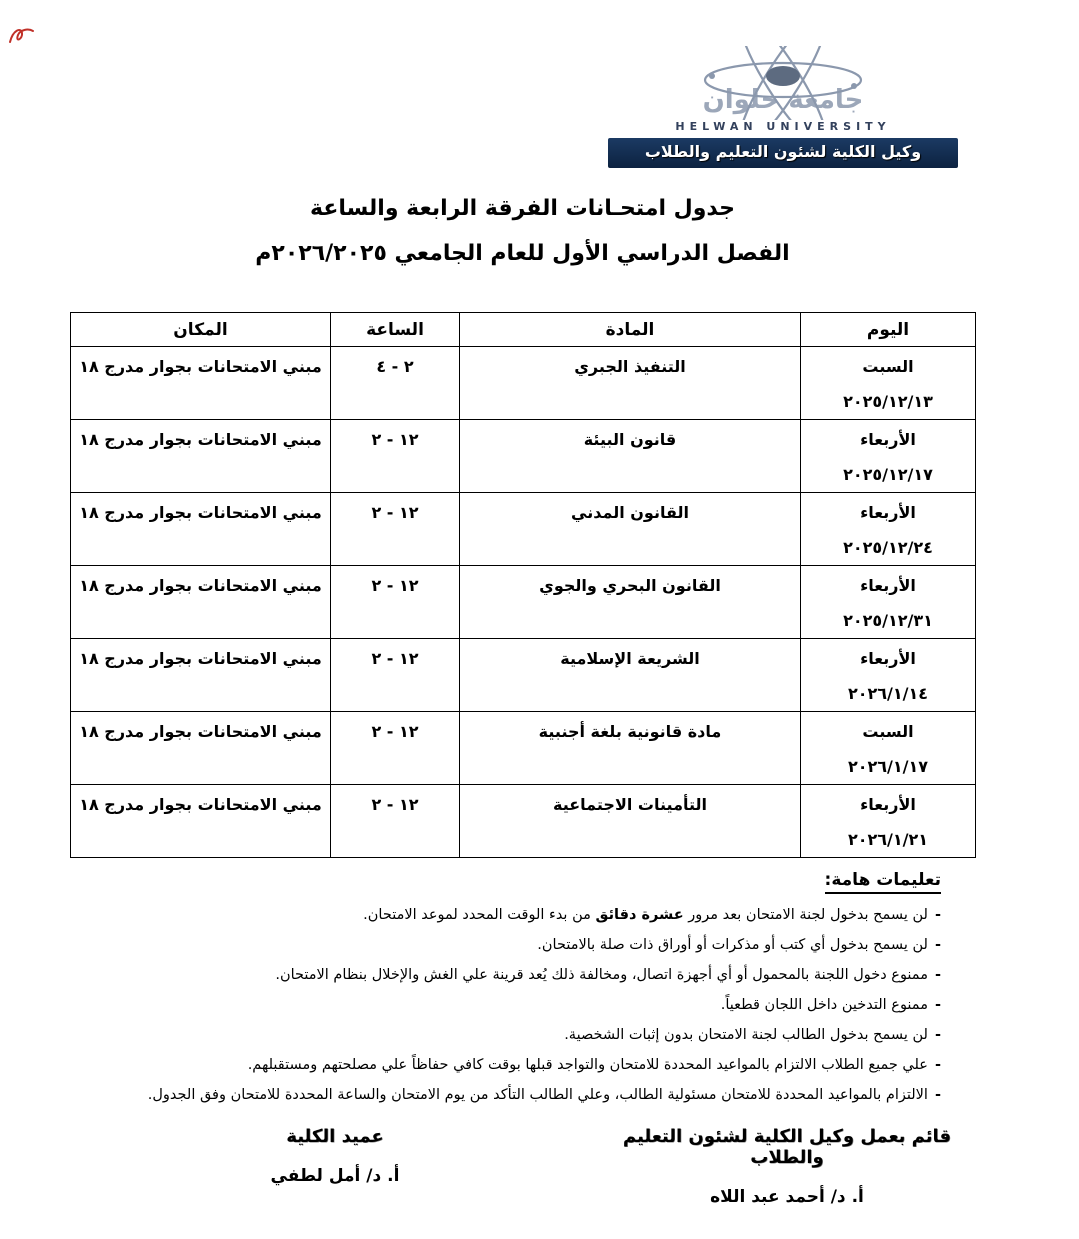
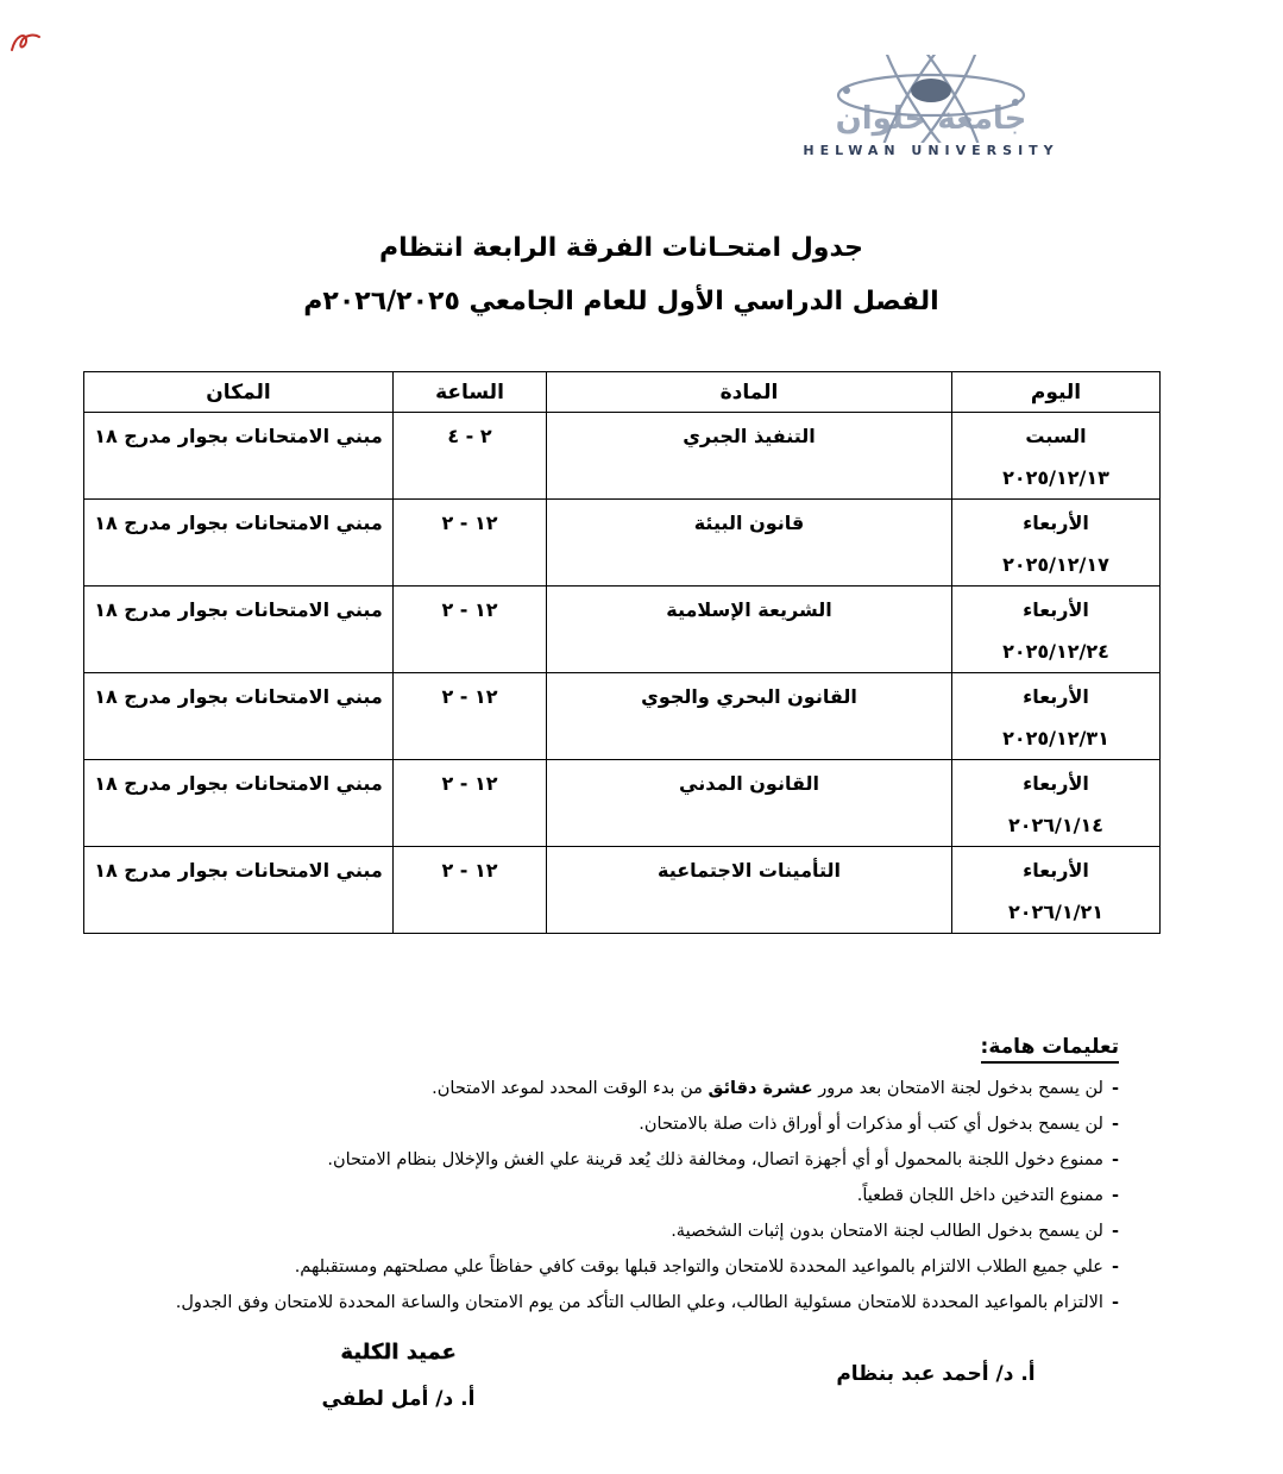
  جامعة حلوان
  HELWAN UNIVERSITY
- وكيل الكلية لشئون التعليم والطلاب
- جدول امتحـانات الفرقة الرابعة والساعة
+ جدول امتحـانات الفرقة الرابعة انتظام
  الفصل الدراسي الأول للعام الجامعي ٢٠٢٦/٢٠٢٥م
  اليوم	المادة	الساعة	المكان
  السبت ٢٠٢٥/١٢/١٣	التنفيذ الجبري	٢ - ٤	مبني الامتحانات بجوار مدرج ١٨
  الأربعاء ٢٠٢٥/١٢/١٧	قانون البيئة	١٢ - ٢	مبني الامتحانات بجوار مدرج ١٨
- الأربعاء ٢٠٢٥/١٢/٢٤	القانون المدني	١٢ - ٢	مبني الامتحانات بجوار مدرج ١٨
+ الأربعاء ٢٠٢٥/١٢/٢٤	الشريعة الإسلامية	١٢ - ٢	مبني الامتحانات بجوار مدرج ١٨
  الأربعاء ٢٠٢٥/١٢/٣١	القانون البحري والجوي	١٢ - ٢	مبني الامتحانات بجوار مدرج ١٨
- الأربعاء ٢٠٢٦/١/١٤	الشريعة الإسلامية	١٢ - ٢	مبني الامتحانات بجوار مدرج ١٨
+ الأربعاء ٢٠٢٦/١/١٤	القانون المدني	١٢ - ٢	مبني الامتحانات بجوار مدرج ١٨
- السبت ٢٠٢٦/١/١٧	مادة قانونية بلغة أجنبية	١٢ - ٢	مبني الامتحانات بجوار مدرج ١٨
  الأربعاء ٢٠٢٦/١/٢١	التأمينات الاجتماعية	١٢ - ٢	مبني الامتحانات بجوار مدرج ١٨
  تعليمات هامة:
  -لن يسمح بدخول لجنة الامتحان بعد مرور عشرة دقائق من بدء الوقت المحدد لموعد الامتحان.
  -لن يسمح بدخول أي كتب أو مذكرات أو أوراق ذات صلة بالامتحان.
  -ممنوع دخول اللجنة بالمحمول أو أي أجهزة اتصال، ومخالفة ذلك يُعد قرينة علي الغش والإخلال بنظام الامتحان.
  -ممنوع التدخين داخل اللجان قطعياً.
  -لن يسمح بدخول الطالب لجنة الامتحان بدون إثبات الشخصية.
  -علي جميع الطلاب الالتزام بالمواعيد المحددة للامتحان والتواجد قبلها بوقت كافي حفاظاً علي مصلحتهم ومستقبلهم.
  -الالتزام بالمواعيد المحددة للامتحان مسئولية الطالب، وعلي الطالب التأكد من يوم الامتحان والساعة المحددة للامتحان وفق الجدول.
- قائم بعمل وكيل الكلية لشئون التعليم والطلاب
- أ. د/ أحمد عبد اللاه
+ أ. د/ أحمد عبد بنظام
  عميد الكلية
  أ. د/ أمل لطفي
